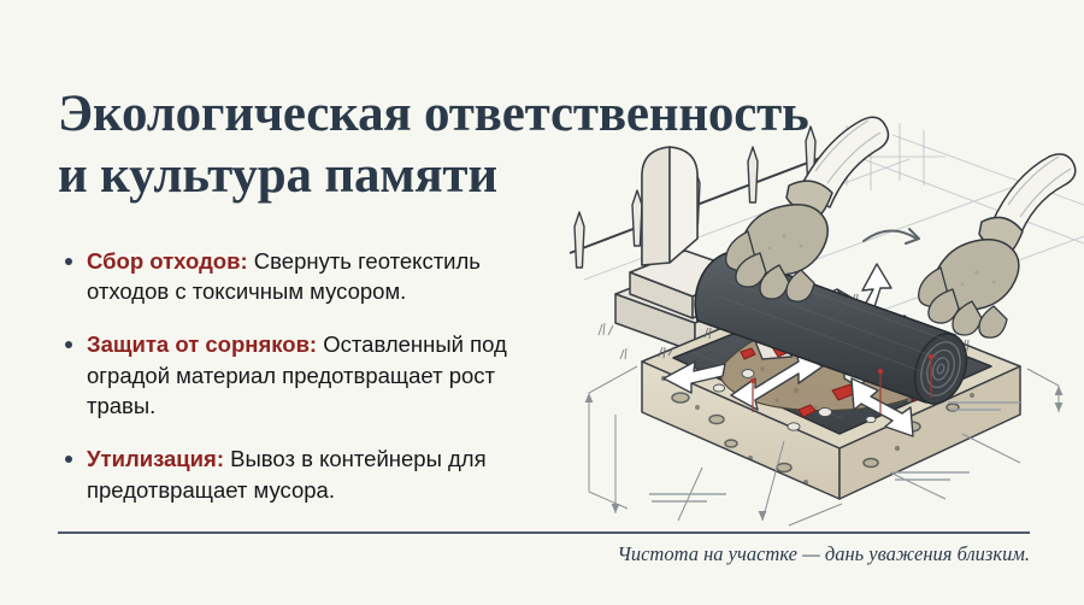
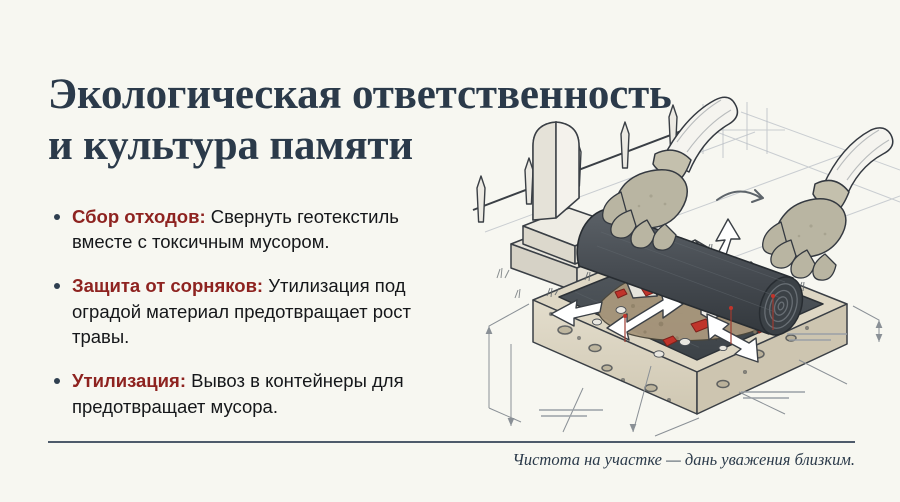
  Экологическая ответственность
  и культура памяти
- Сбор отходов: Свернуть геотекстиль отходов с токсичным мусором.
+ Сбор отходов: Свернуть геотекстиль вместе с токсичным мусором.
- Защита от сорняков: Оставленный под оградой материал предотвращает рост травы.
+ Защита от сорняков: Утилизация под оградой материал предотвращает рост травы.
  Утилизация: Вывоз в контейнеры для предотвращает мусора.
  Чистота на участке — дань уважения близким.
